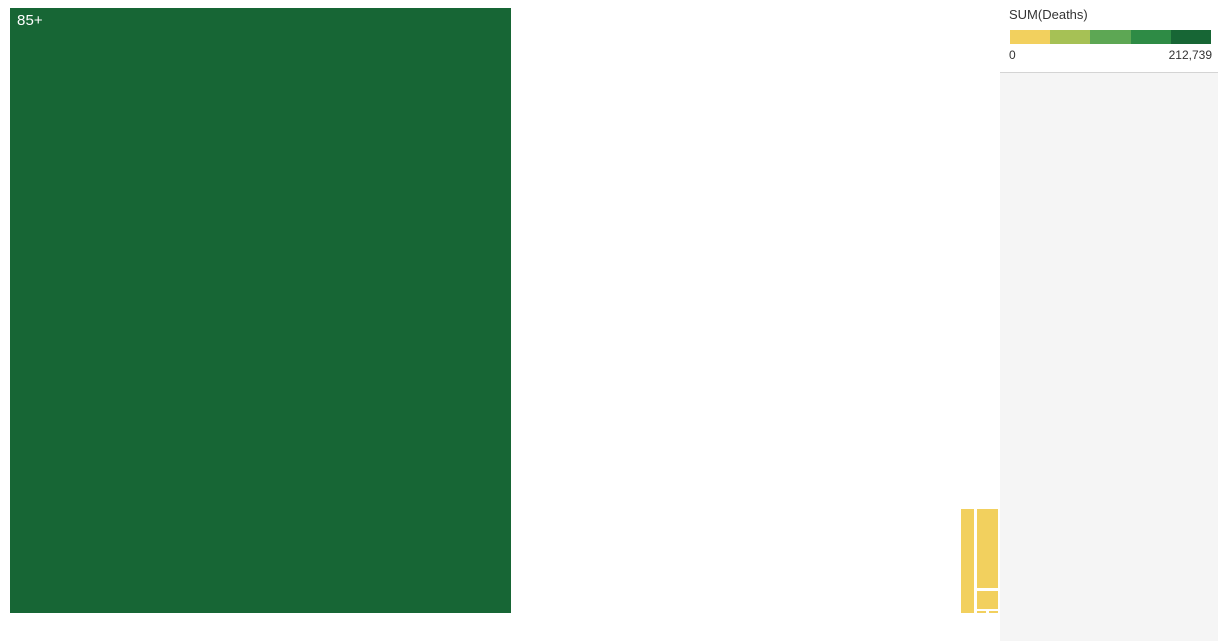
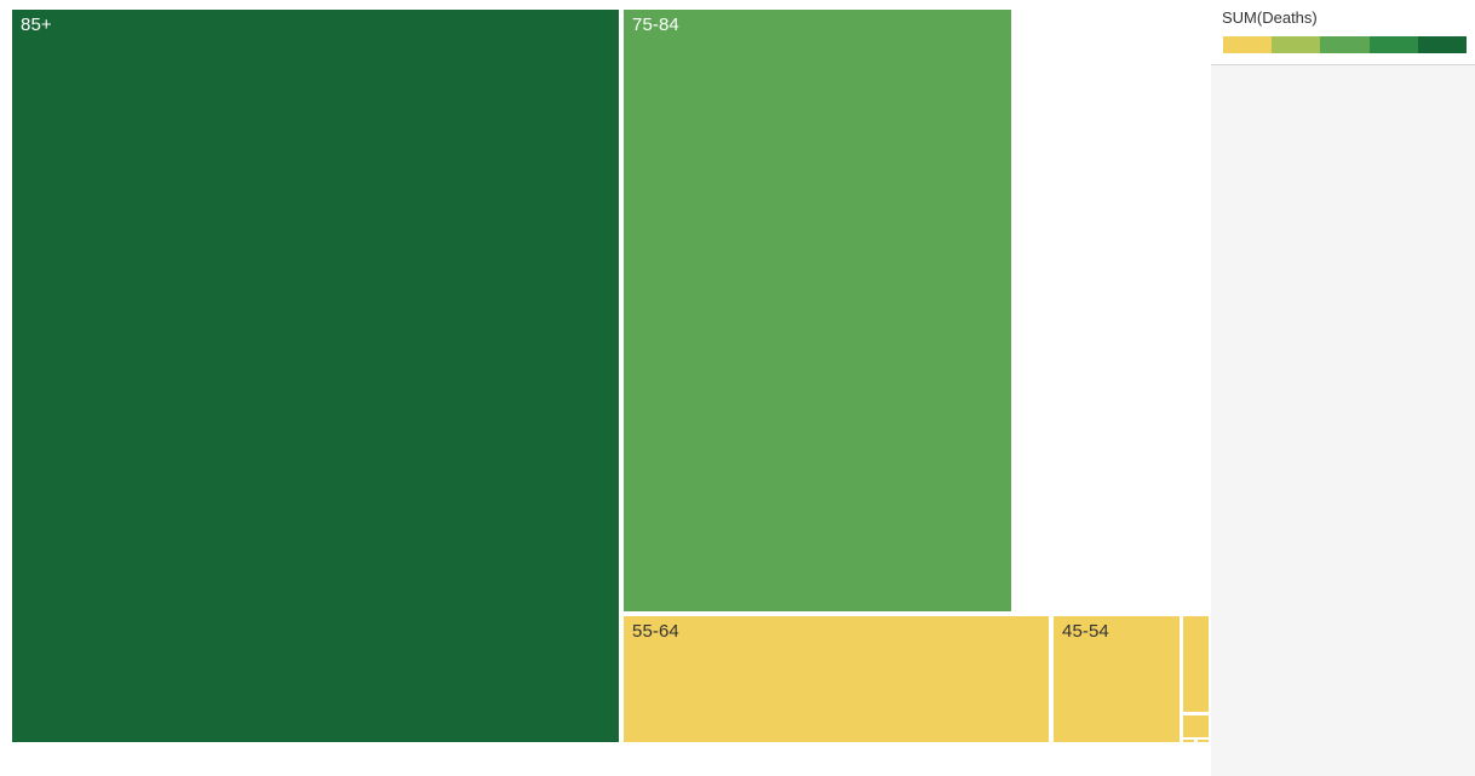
  85+
+ 75-84
+ 55-64
+ 45-54
  SUM(Deaths)
- 0
- 212,739
